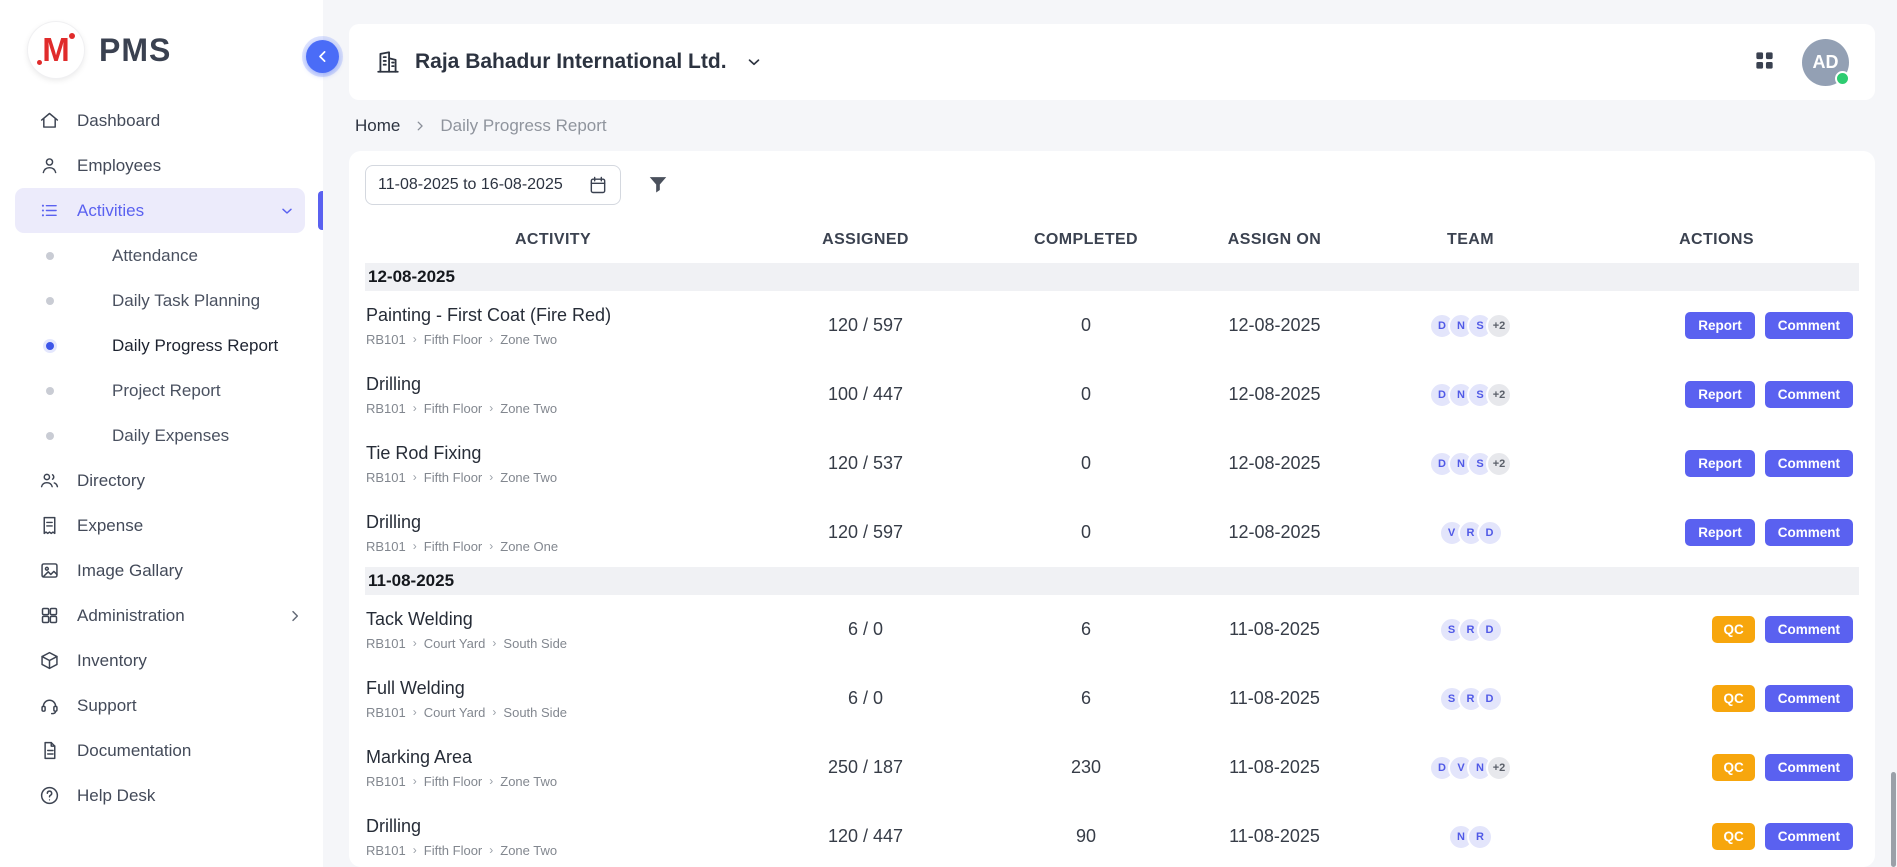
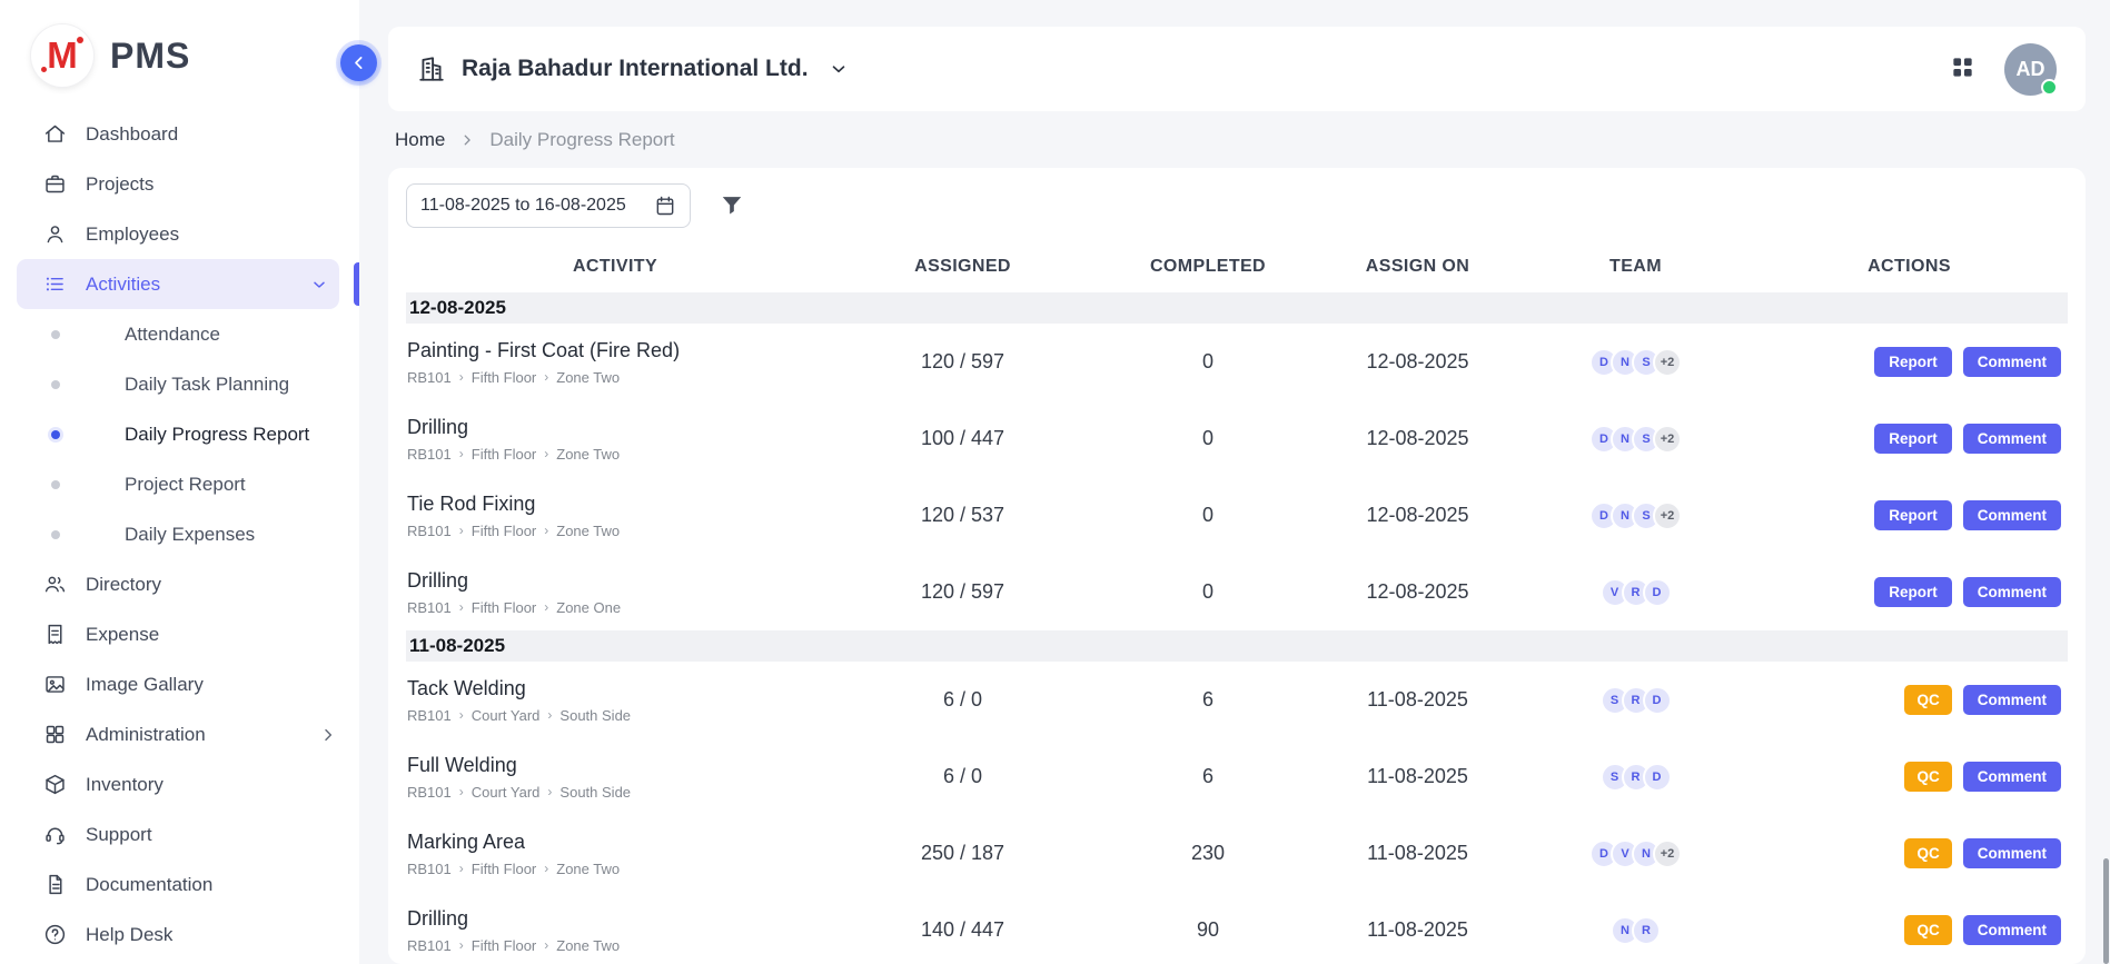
  M
  PMS
  Dashboard
+ Projects
  Employees
  Activities
  Attendance
  Daily Task Planning
  Daily Progress Report
  Project Report
  Daily Expenses
  Directory
  Expense
  Image Gallary
  Administration
  Inventory
  Support
  Documentation
  Help Desk
  Raja Bahadur International Ltd.
  AD
  Home
  Daily Progress Report
  11-08-2025 to 16-08-2025
  ACTIVITY
  ASSIGNED
  COMPLETED
  ASSIGN ON
  TEAM
  ACTIONS
  12-08-2025
  Painting - First Coat (Fire Red)
  RB101
  ›
  Fifth Floor
  ›
  Zone Two
  120 / 597
  0
  12-08-2025
  D
  N
  S
  +2
  Report
  Comment
  Drilling
  RB101
  ›
  Fifth Floor
  ›
  Zone Two
  100 / 447
  0
  12-08-2025
  D
  N
  S
  +2
  Report
  Comment
  Tie Rod Fixing
  RB101
  ›
  Fifth Floor
  ›
  Zone Two
  120 / 537
  0
  12-08-2025
  D
  N
  S
  +2
  Report
  Comment
  Drilling
  RB101
  ›
  Fifth Floor
  ›
  Zone One
  120 / 597
  0
  12-08-2025
  V
  R
  D
  Report
  Comment
  11-08-2025
  Tack Welding
  RB101
  ›
  Court Yard
  ›
  South Side
  6 / 0
  6
  11-08-2025
  S
  R
  D
  QC
  Comment
  Full Welding
  RB101
  ›
  Court Yard
  ›
  South Side
  6 / 0
  6
  11-08-2025
  S
  R
  D
  QC
  Comment
  Marking Area
  RB101
  ›
  Fifth Floor
  ›
  Zone Two
  250 / 187
  230
  11-08-2025
  D
  V
  N
  +2
  QC
  Comment
  Drilling
  RB101
  ›
  Fifth Floor
  ›
  Zone Two
- 120 / 447
+ 140 / 447
  90
  11-08-2025
  N
  R
  QC
  Comment
